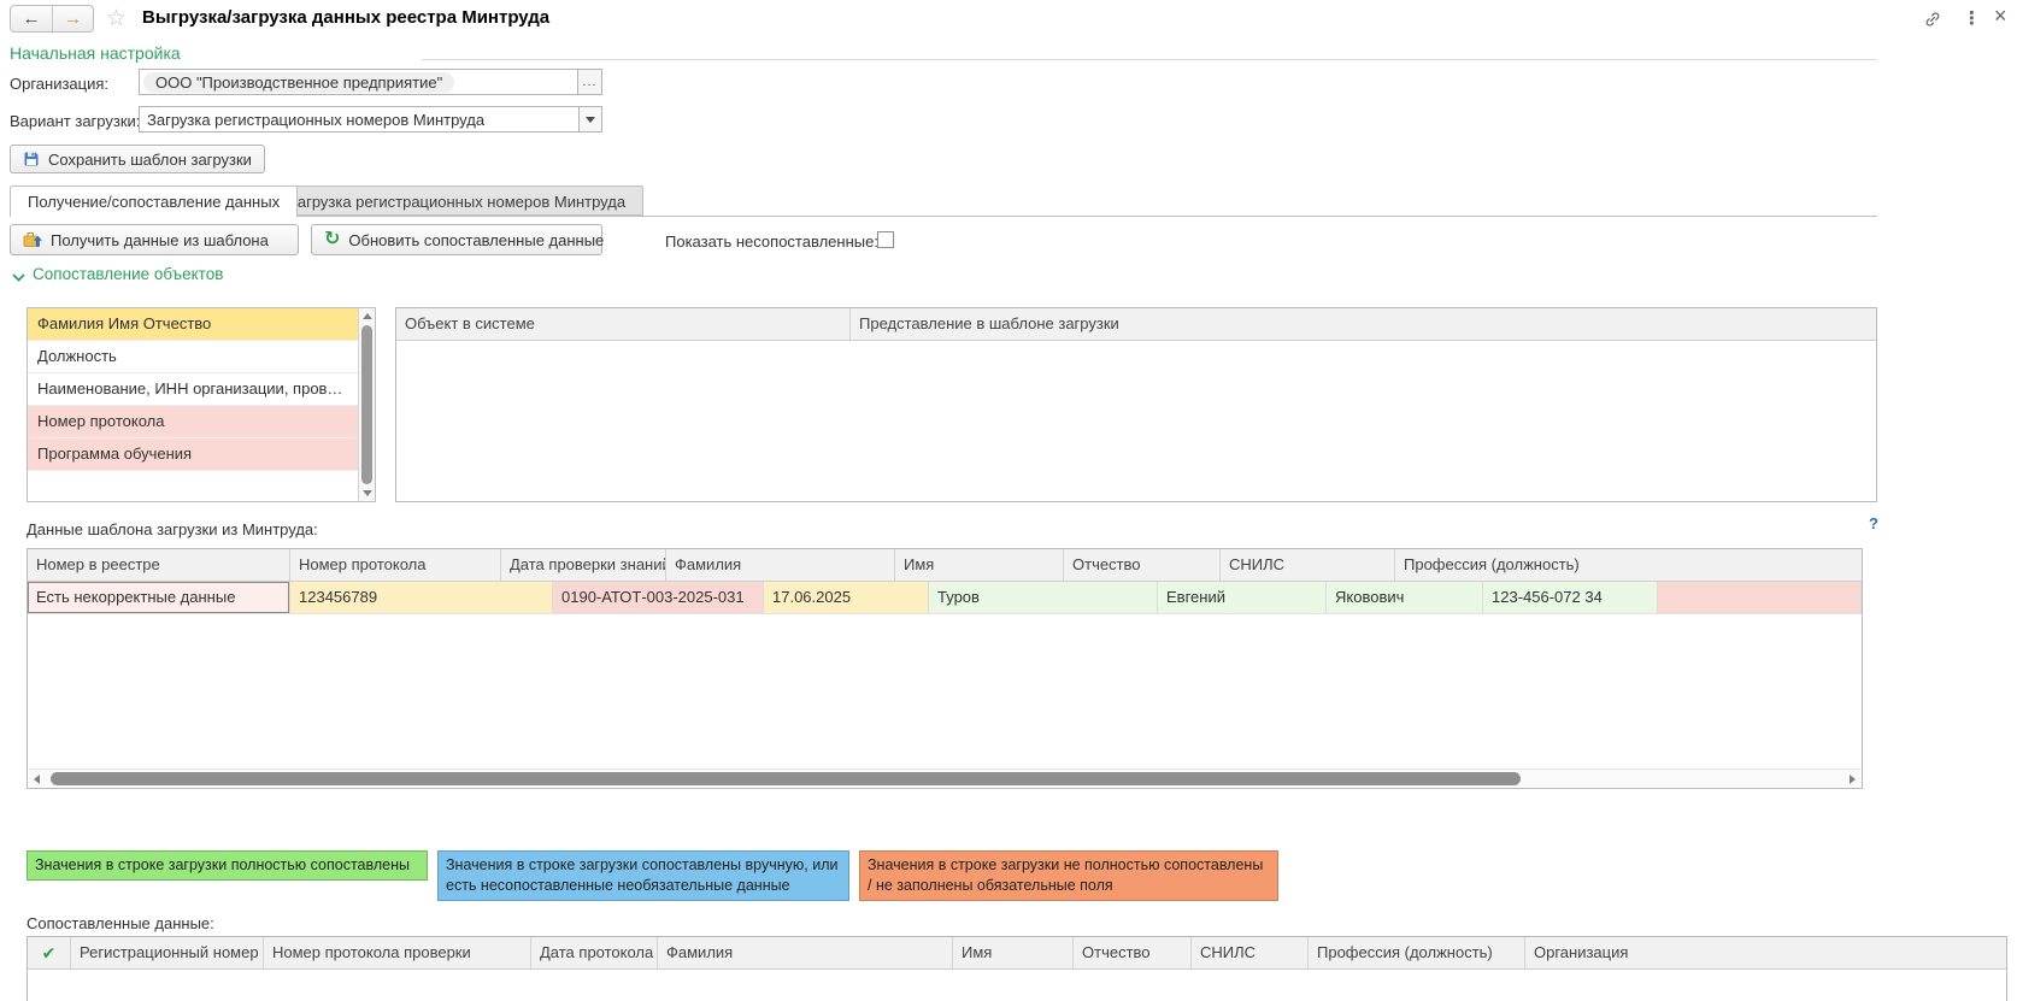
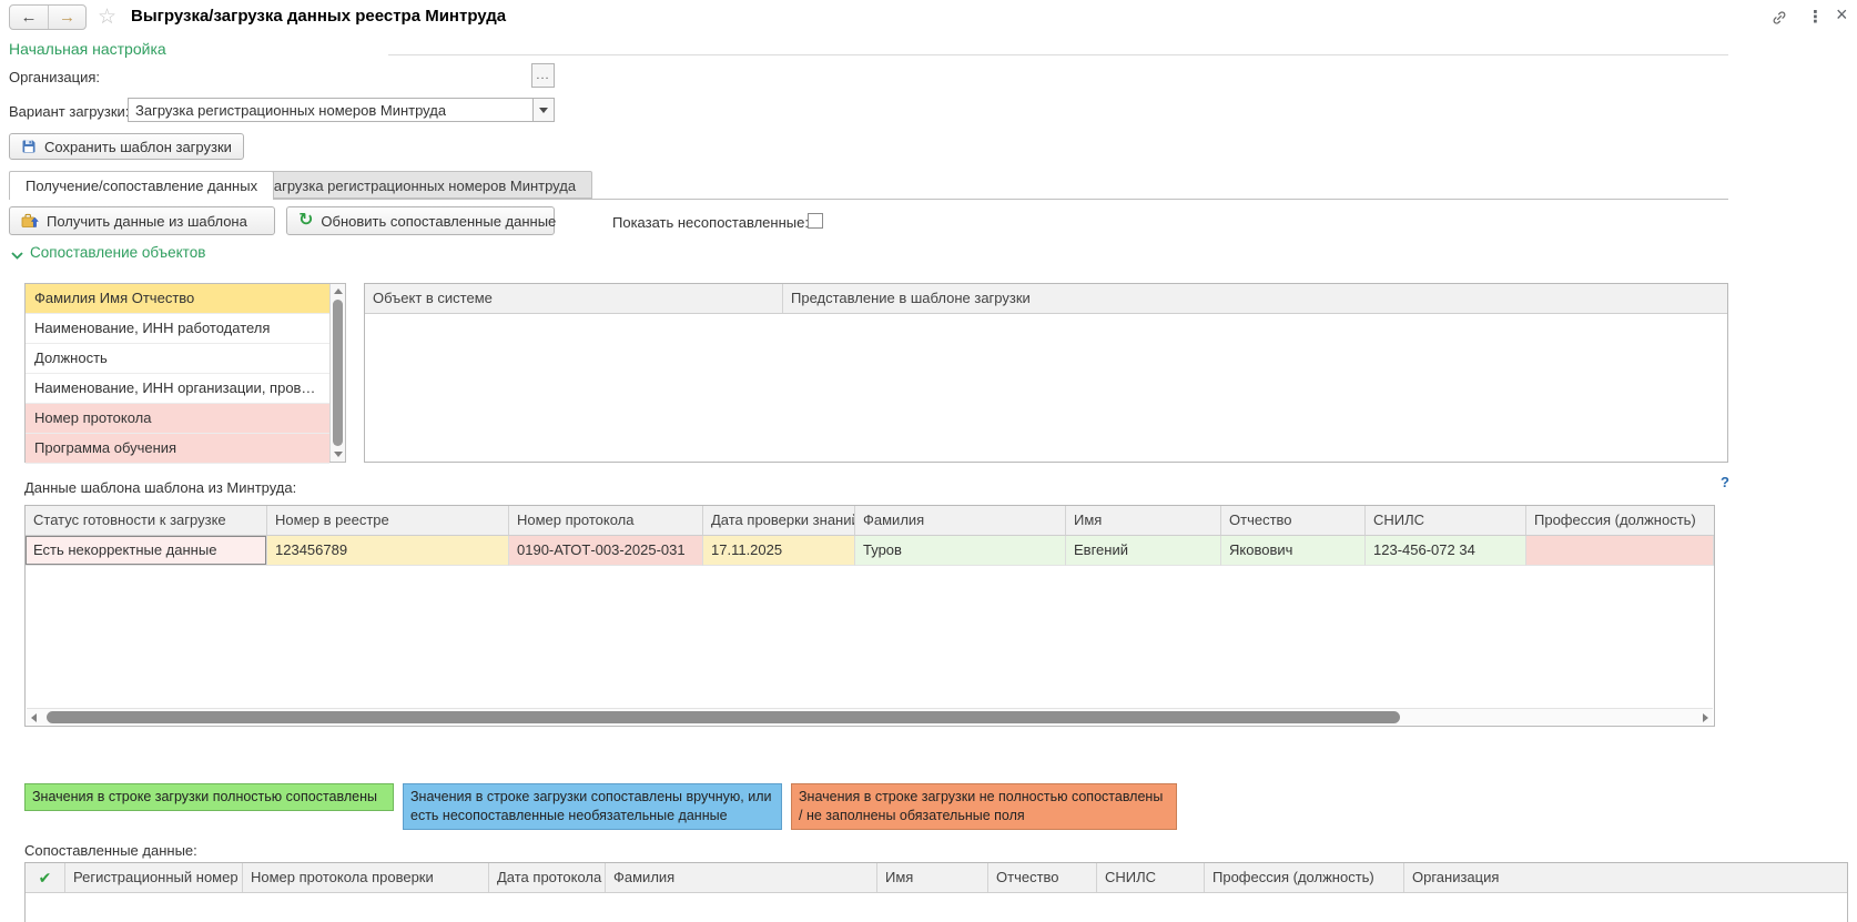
  ←
  →
  ☆
  Выгрузка/загрузка данных реестра Минтруда
  ⋮
  ×
  Начальная настройка
  Организация:
- ООО "Производственное предприятие"
  ...
  Вариант загрузки
  Загрузка регистрационных номеров Минтруда
  Сохранить шаблон загрузки
  Получение/сопоставление данных
  агрузка регистрационных номеров Минтруда
  Получить данные из шаблона
  ↻
  Обновить сопоставленные данные
  Показать несопоставленные
  Сопоставление объектов
  Фамилия Имя Отчество
+ Наименование, ИНН работодателя
  Должность
  Наименование, ИНН организации, провод...
  Номер протокола
  Программа обучения
  Объект в системе
  Представление в шаблоне загрузки
- Данные шаблона загрузки из Минтруда:
+ Данные шаблона шаблона из Минтруда:
  ?
+ Статус готовности к загрузке
  Номер в реестре
  Номер протокола
  Дата проверки знани
  Фамилия
  Имя
  Отчество
  СНИЛС
  Профессия (должность)
  Есть некорректные данные
  123456789
  0190-АТОТ-003-2025-031
- 17.06.2025
+ 17.11.2025
  Туров
  Евгений
  Яковович
  123-456-072 34
  Значения в строке загрузки полностью сопоставлены
  Значения в строке загрузки сопоставлены вручную, или есть несопоставленные необязательные данные
  Значения в строке загрузки не полностью сопоставлены / не заполнены обязательные поля
  Сопоставленные данные:
  ✔
  Регистрационный номер
  Номер протокола проверки
  Дата протокола
  Фамилия
  Имя
  Отчество
  СНИЛС
  Профессия (должность)
  Организация
